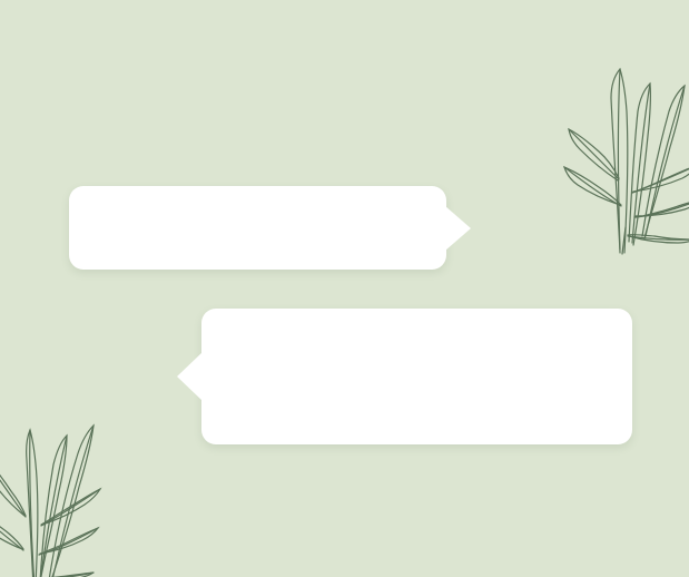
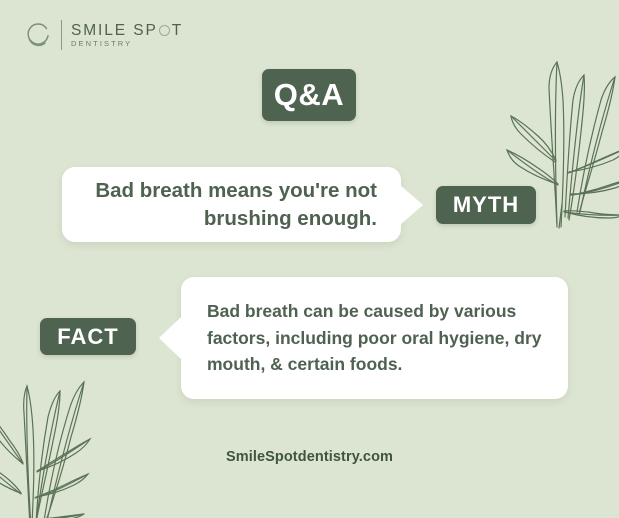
+ SMILE SP
+ T
+ DENTISTRY
+ Q&A
+ Bad breath means you're not brushing enough.
+ MYTH
+ FACT
+ Bad breath can be caused by various factors, including poor oral hygiene, dry mouth, & certain foods.
+ SmileSpotdentistry.com
